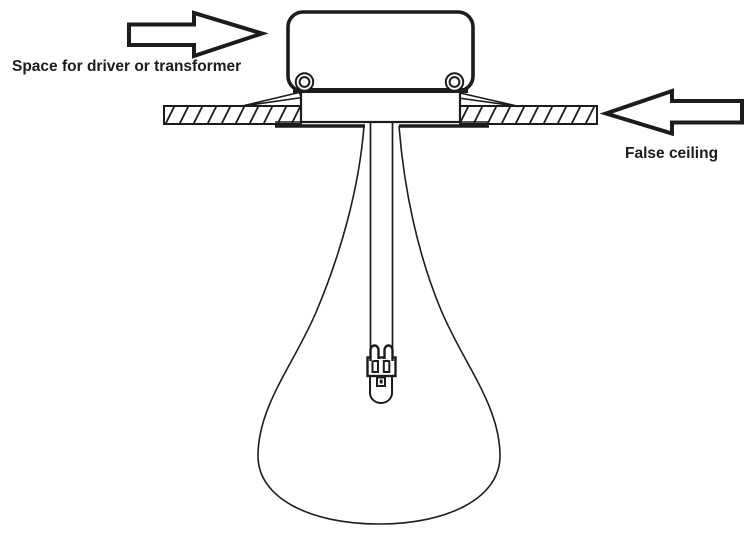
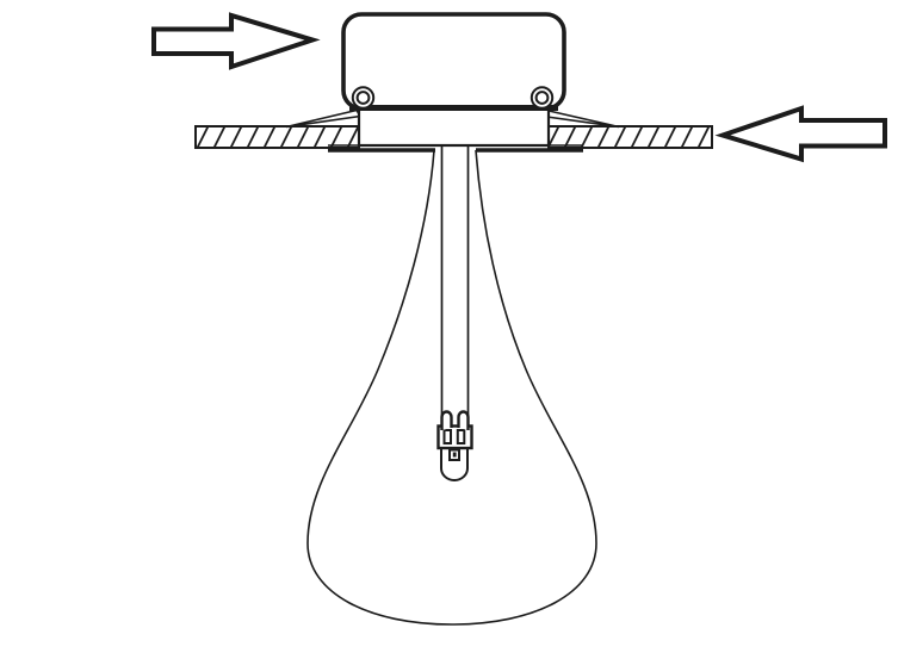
- Space for driver or transformer
- False ceiling
